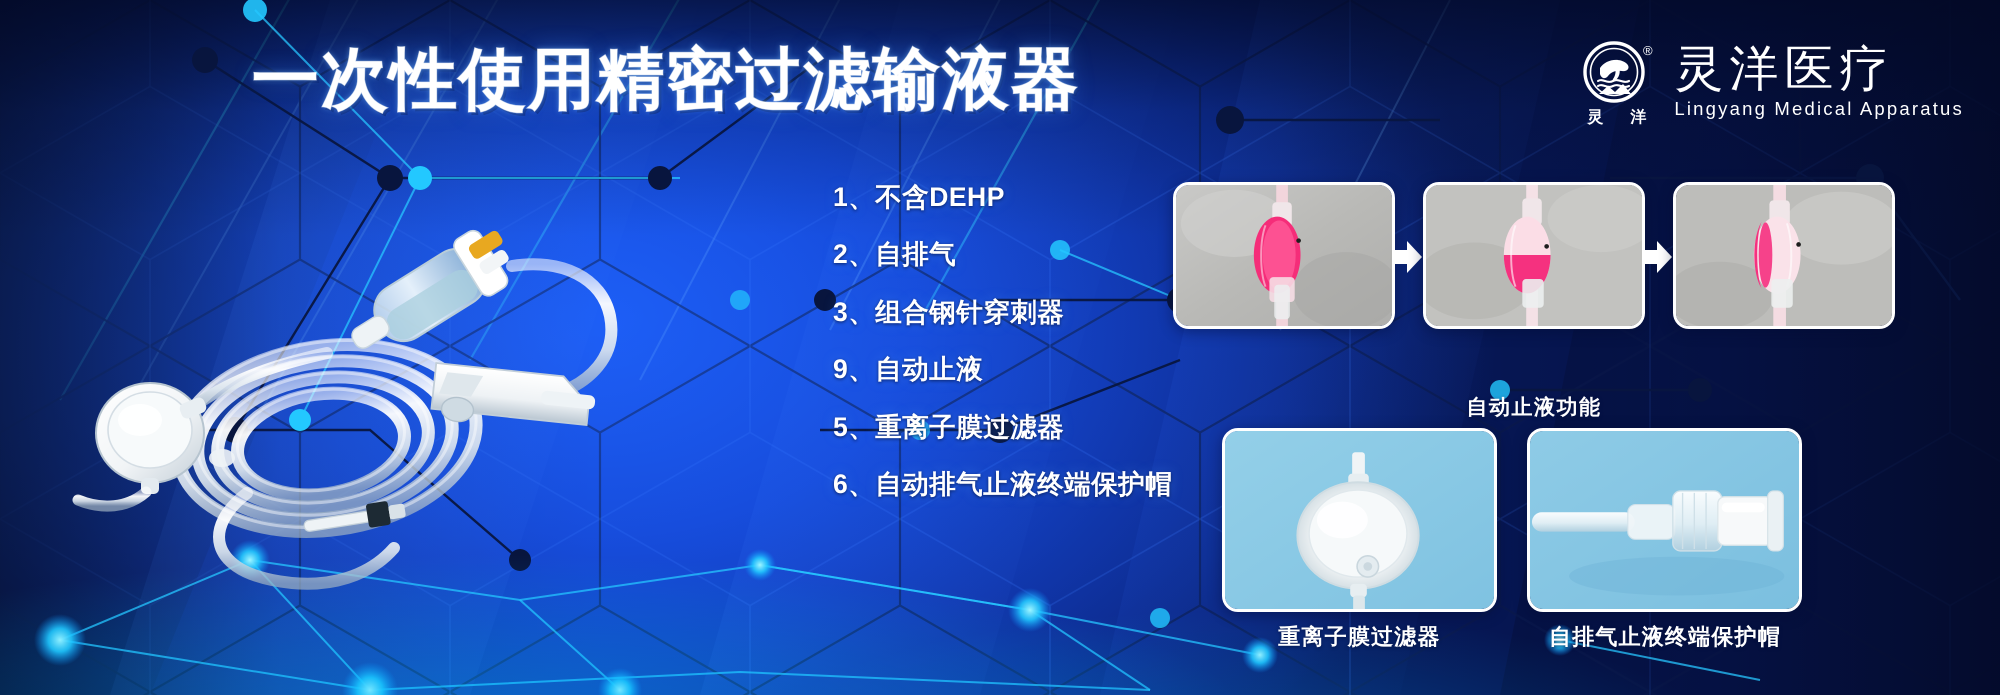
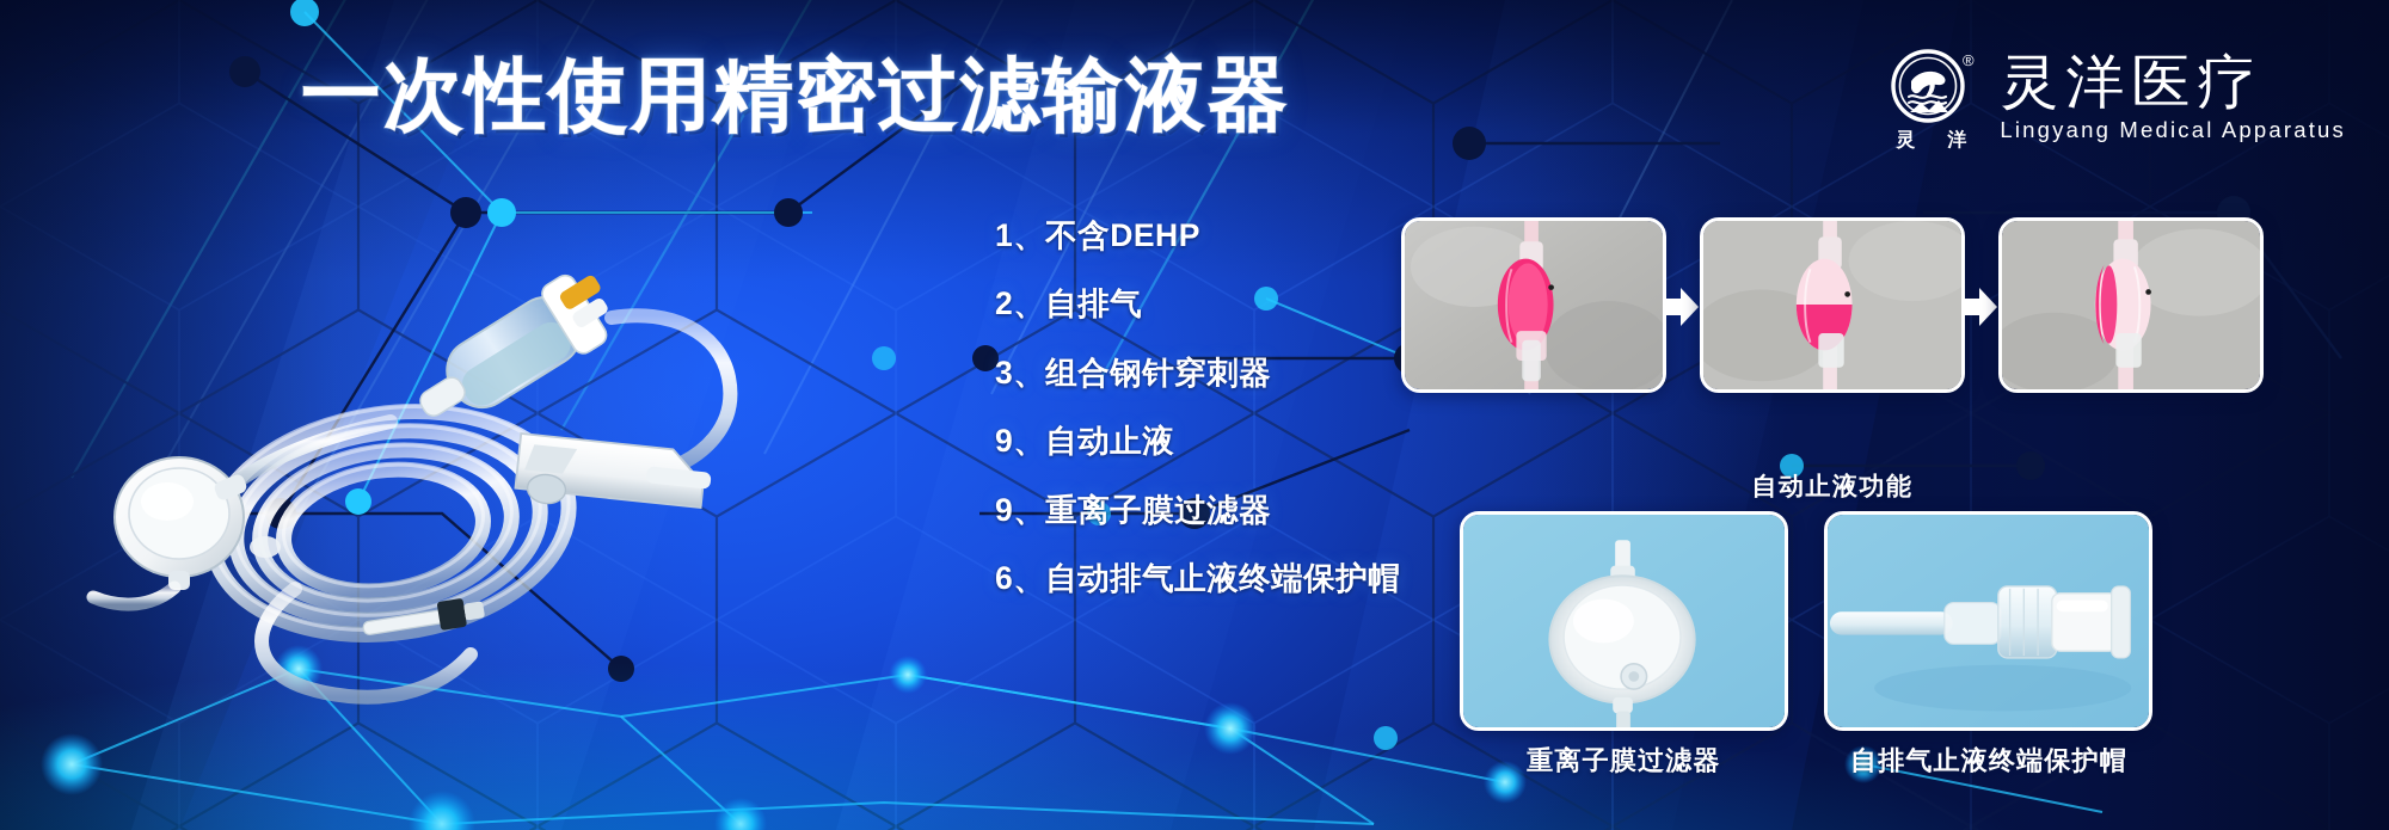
  一次性使用精密过滤输液器
  ®
  灵
  洋
  灵洋医疗
  Lingyang Medical Apparatus
  1、不含DEHP
  2、自排气
  3、组合钢针穿刺器
  9、自动止液
- 5、重离子膜过滤器
+ 9、重离子膜过滤器
  6、自动排气止液终端保护帽
  自动止液功能
  重离子膜过滤器
  自排气止液终端保护帽
